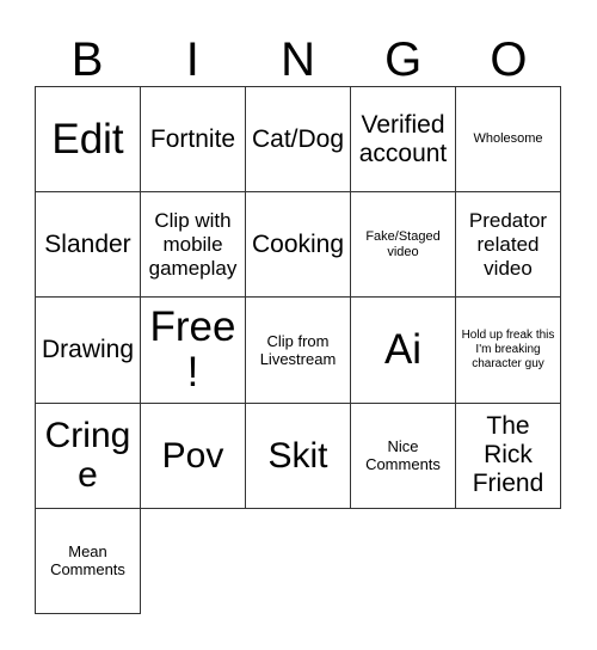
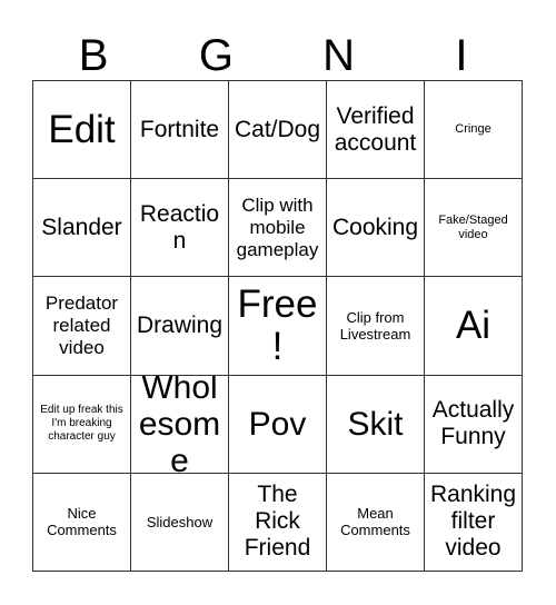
  B
- I
+ G
  N
- G
+ I
- O
  Edit
  Fortnite
  Cat/Dog
  Verified account
- Wholesome
+ Cringe
  Slander
+ Reaction
  Clip with mobile gameplay
  Cooking
  Fake/Staged video
  Predator related video
  Drawing
  Free!
  Clip from Livestream
  Ai
- Hold up freak this I'm breaking character guy
+ Edit up freak this I'm breaking character guy
- Cringe
+ Wholesome
  Pov
  Skit
+ Actually Funny
  Nice Comments
+ Slideshow
  The Rick Friend
  Mean Comments
+ Ranking filter video
